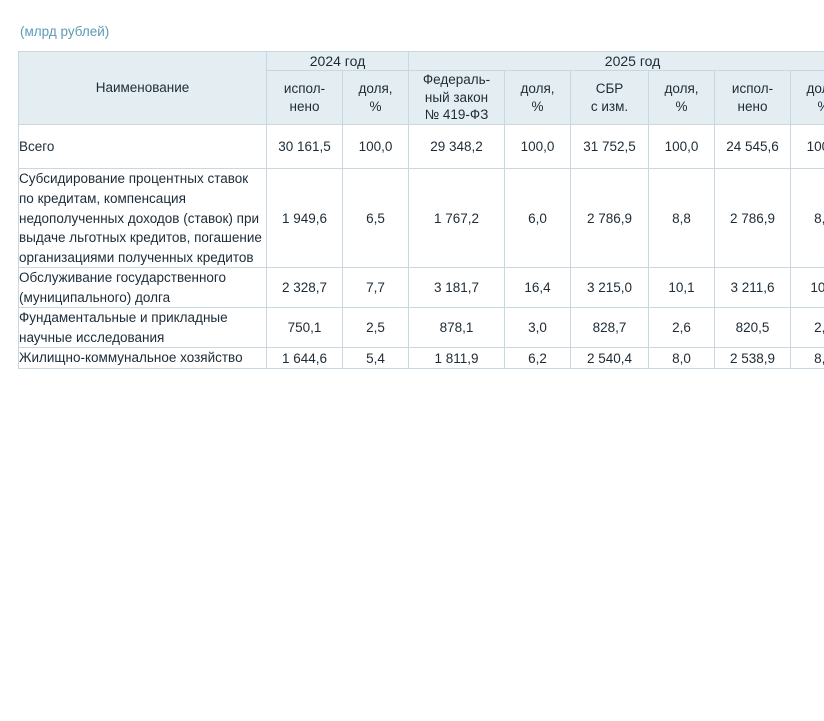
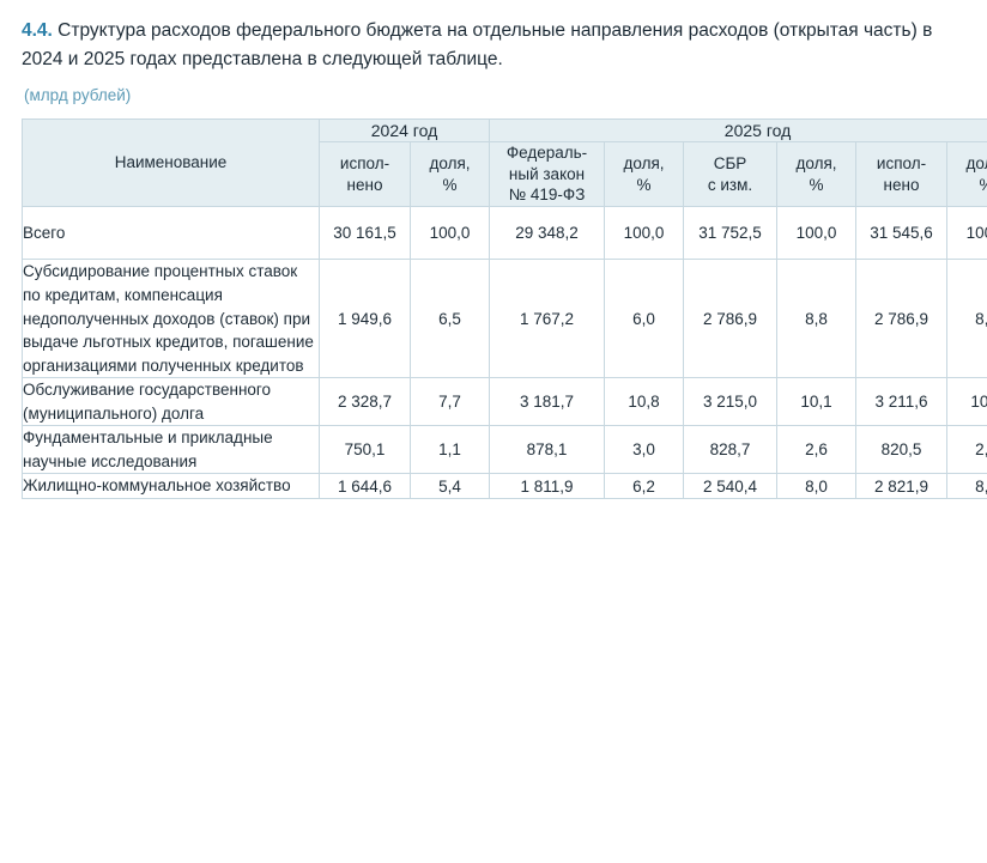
+ 4.4. Структура расходов федерального бюджета на отдельные направления расходов (открытая часть) в 2024 и 2025 годах представлена в следующей таблице.
  (млрд рублей)
  Наименование	2024 год	2025 год
  испол- нено	доля, %	Федераль- ный закон № 419-ФЗ	доля, %	СБР с изм.	доля, %	испол- нено	до
- Всего	30 161,5	100,0	29 348,2	100,0	31 752,5	100,0	24 545,6	10
+ Всего	30 161,5	100,0	29 348,2	100,0	31 752,5	100,0	31 545,6	10
  Субсидирование процентных ставок по кредитам, компенсация недополученных доходов (ставок) при выдаче льготных кредитов, погашение организациями полученных кредитов	1 949,6	6,5	1 767,2	6,0	2 786,9	8,8	2 786,9	8
- Обслуживание государственного (муниципального) долга	2 328,7	7,7	3 181,7	16,4	3 215,0	10,1	3 211,6	10
+ Обслуживание государственного (муниципального) долга	2 328,7	7,7	3 181,7	10,8	3 215,0	10,1	3 211,6	10
- Фундаментальные и прикладные научные исследования	750,1	2,5	878,1	3,0	828,7	2,6	820,5	2
+ Фундаментальные и прикладные научные исследования	750,1	1,1	878,1	3,0	828,7	2,6	820,5	2
- Жилищно-коммунальное хозяйство	1 644,6	5,4	1 811,9	6,2	2 540,4	8,0	2 538,9	8
+ Жилищно-коммунальное хозяйство	1 644,6	5,4	1 811,9	6,2	2 540,4	8,0	2 821,9	8
